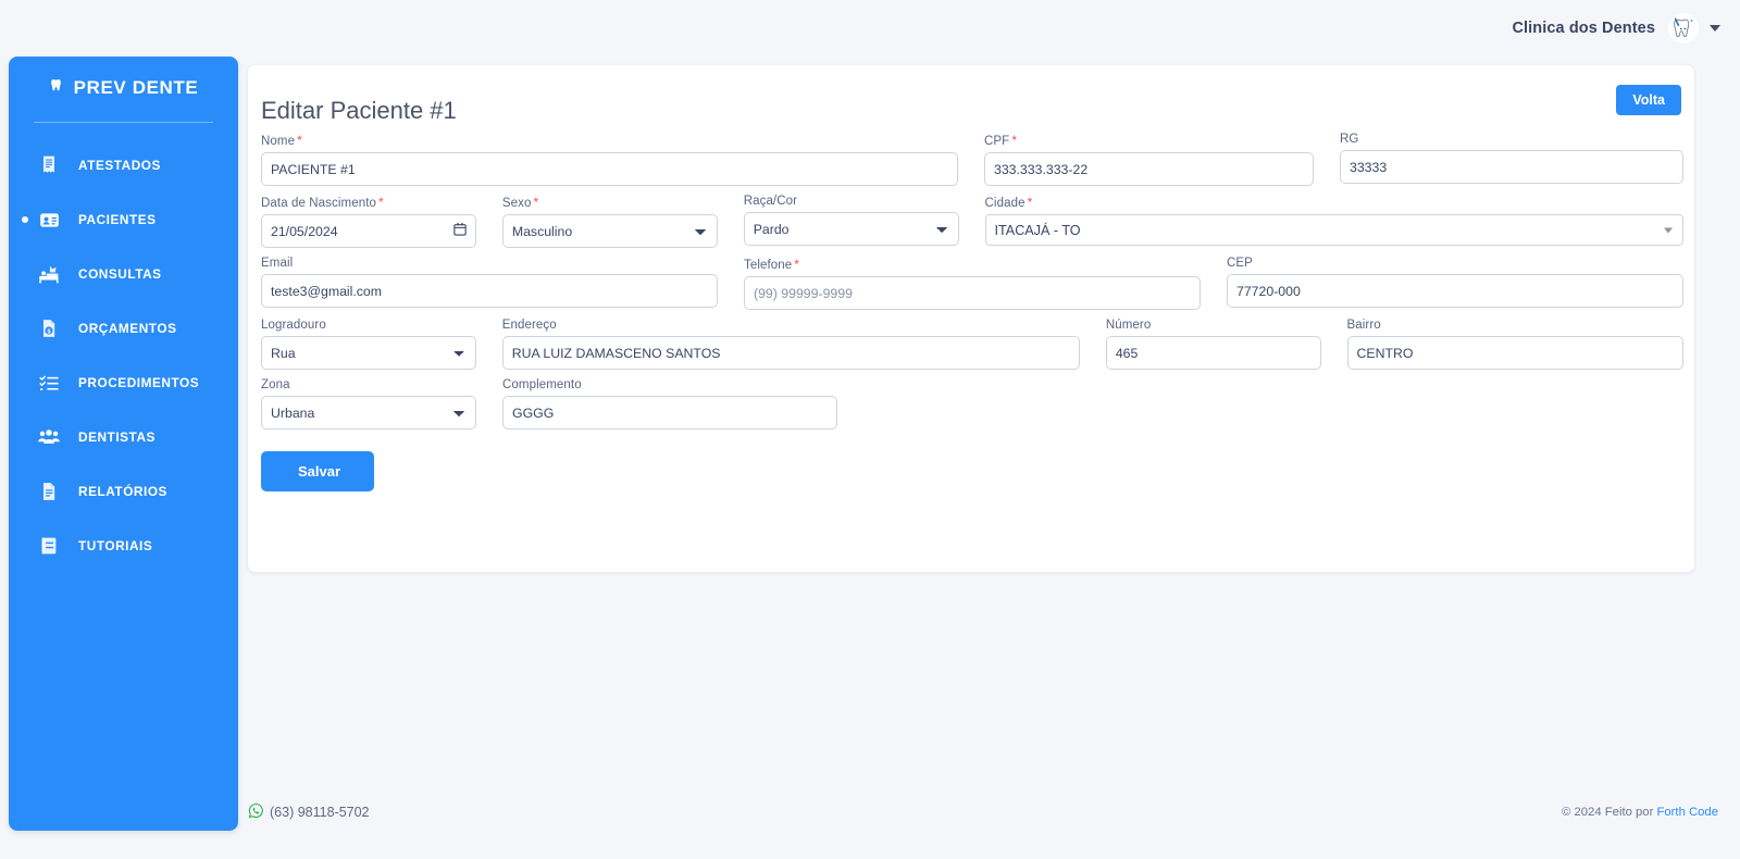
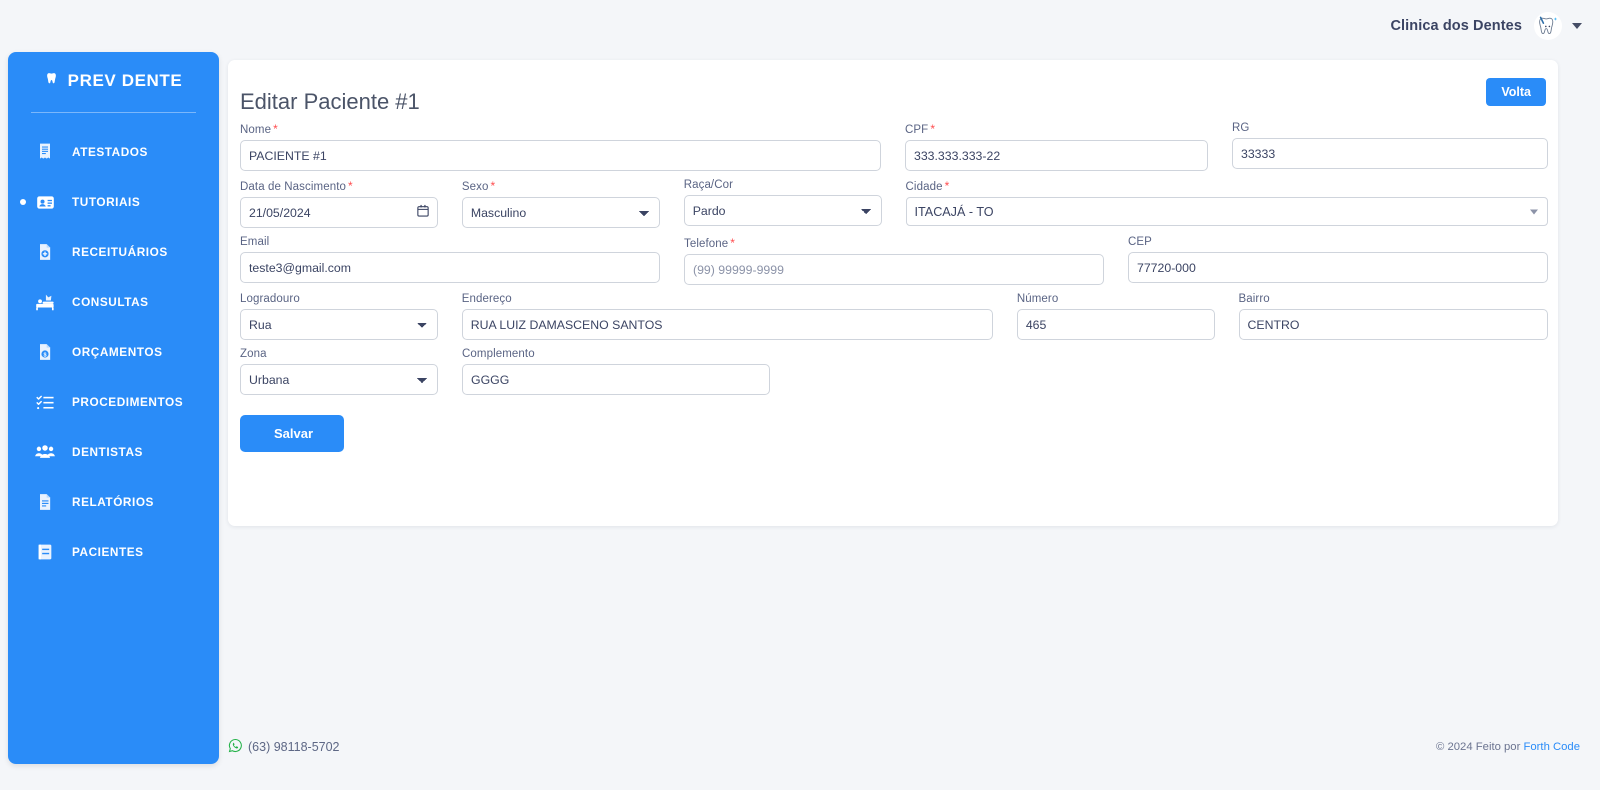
  Clinica dos Dentes
  PREV DENTE
  ATESTADOS
- PACIENTES
+ TUTORIAIS
+ RECEITUÁRIOS
  CONSULTAS
  ORÇAMENTOS
  PROCEDIMENTOS
  DENTISTAS
  RELATÓRIOS
- TUTORIAIS
+ PACIENTES
  Editar Paciente #1
  Volta
  Nome *
  PACIENTE #1
  CPF *
  333.333.333-22
  RG
  33333
  Data de Nascimento *
  21/05/2024
  Sexo *
  Masculino
  Raça/Cor
  Pardo
  Cidade *
  ITACAJÁ - TO
  Email
  teste3@gmail.com
  Telefone *
  (99) 99999-9999
  CEP
  77720-000
  Logradouro
  Rua
  Endereço
  RUA LUIZ DAMASCENO SANTOS
  Número
  465
  Bairro
  CENTRO
  Zona
  Urbana
  Complemento
  GGGG
  Salvar
  (63) 98118-5702
  © 2024 Feito por Forth Code
